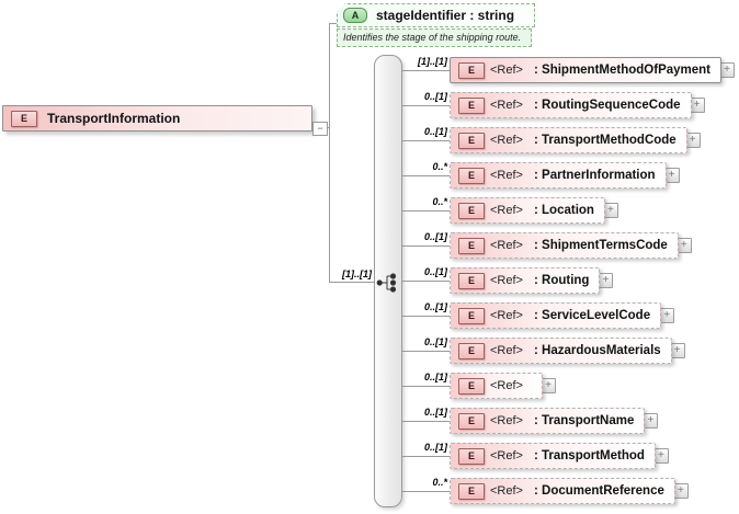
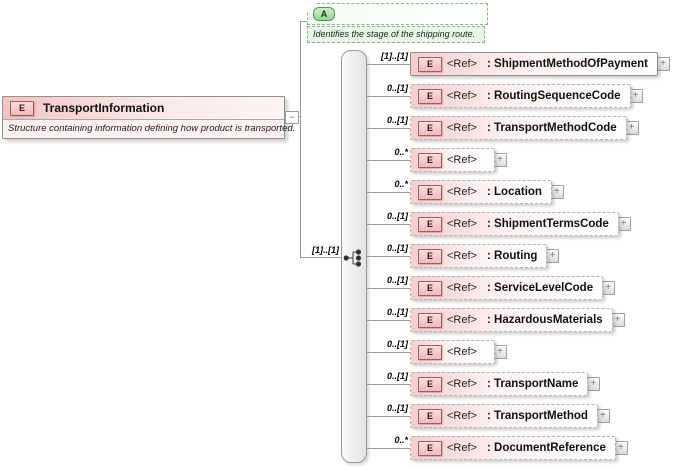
  E
  TransportInformation
+ Structure containing information defining how product is transported.
  −
  A
- stageIdentifier : string
  Identifies the stage of the shipping route.
  [1]..[1]
  [1]..[1]
  E
  <Ref>
  : ShipmentMethodOfPayment
  +
  0..[1]
  E
  <Ref>
  : RoutingSequenceCode
  +
  0..[1]
  E
  <Ref>
  : TransportMethodCode
  +
  0..*
  E
  <Ref>
- : PartnerInformation
  +
  0..*
  E
  <Ref>
  : Location
  +
  0..[1]
  E
  <Ref>
  : ShipmentTermsCode
  +
  0..[1]
  E
  <Ref>
  : Routing
  +
  0..[1]
  E
  <Ref>
  : ServiceLevelCode
  +
  0..[1]
  E
  <Ref>
  : HazardousMaterials
  +
  0..[1]
  E
  <Ref>
  +
  0..[1]
  E
  <Ref>
  : TransportName
  +
  0..[1]
  E
  <Ref>
  : TransportMethod
  +
  0..*
  E
  <Ref>
  : DocumentReference
  +
